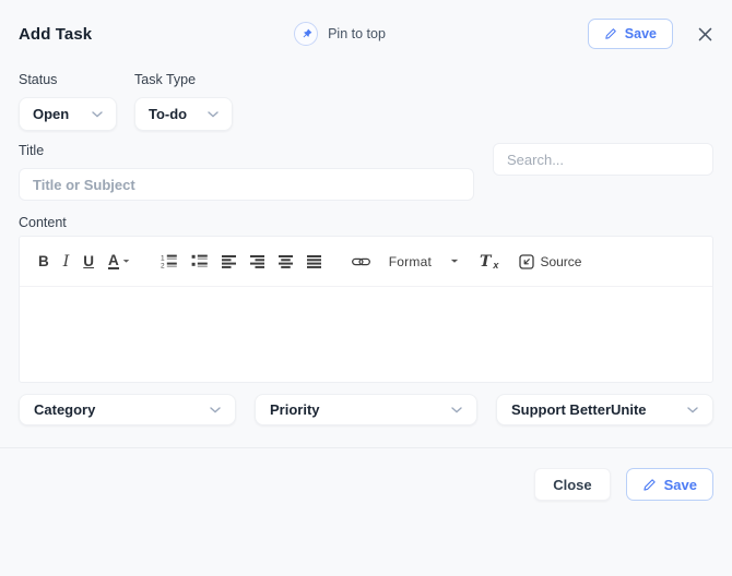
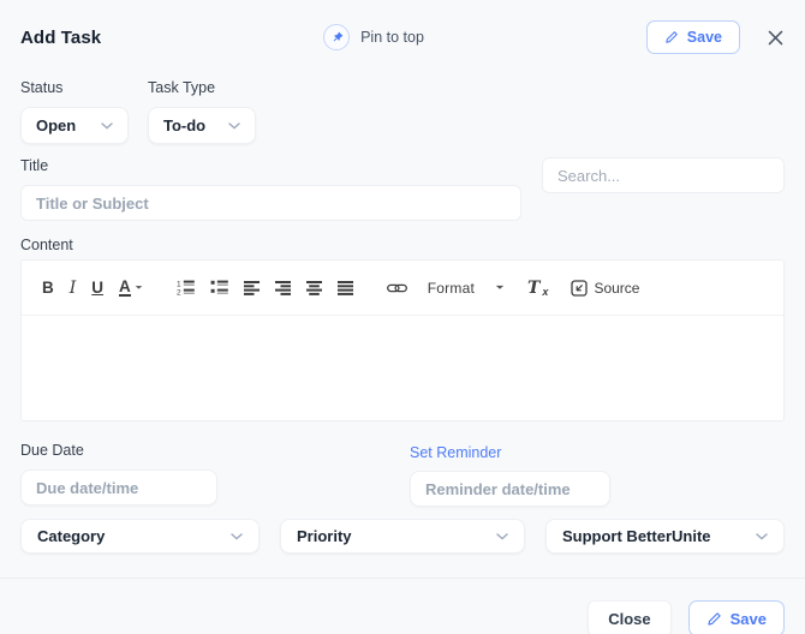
  Add Task
  Pin to top
  Save
  Status
  Open
  Task Type
  To-do
  Title
  Title or Subject
  Search...
  Content
  B
  I
  U
  A
  Format
  T
  x
  Source
+ Due Date
+ Due date/time
+ Set Reminder
+ Reminder date/time
  Category
  Priority
  Support BetterUnite
  Close
  Save
